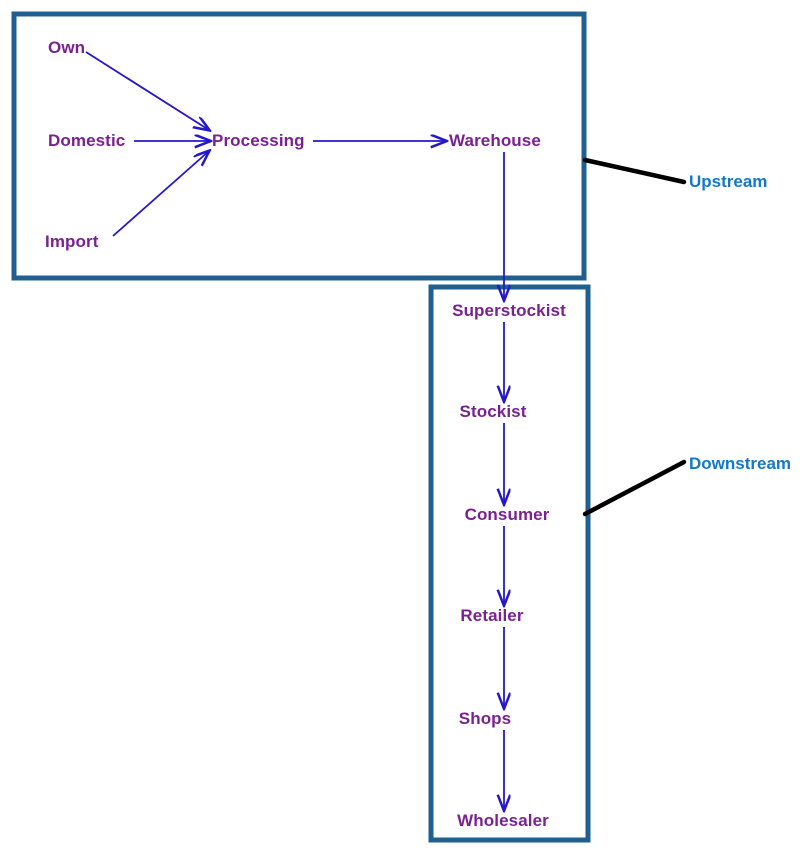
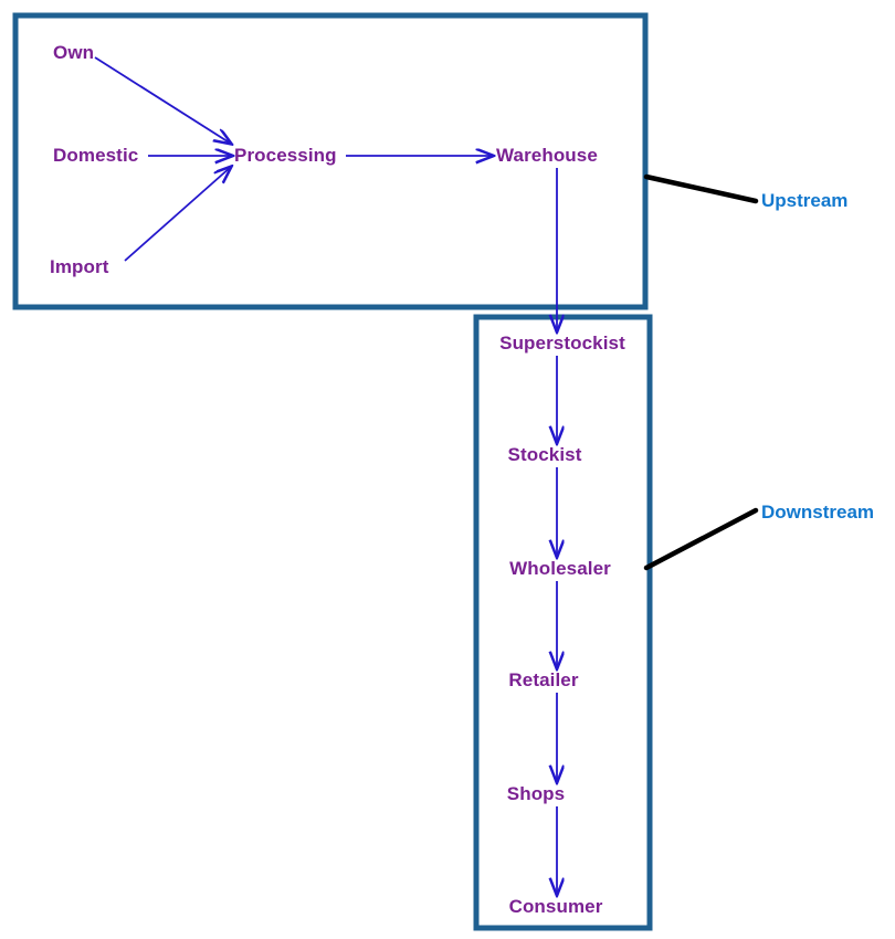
  Own
  Domestic
  Import
  Processing
  Warehouse
  Superstockist
  Stockist
- Consumer
+ Wholesaler
  Retailer
  Shops
- Wholesaler
+ Consumer
  Upstream
  Downstream
